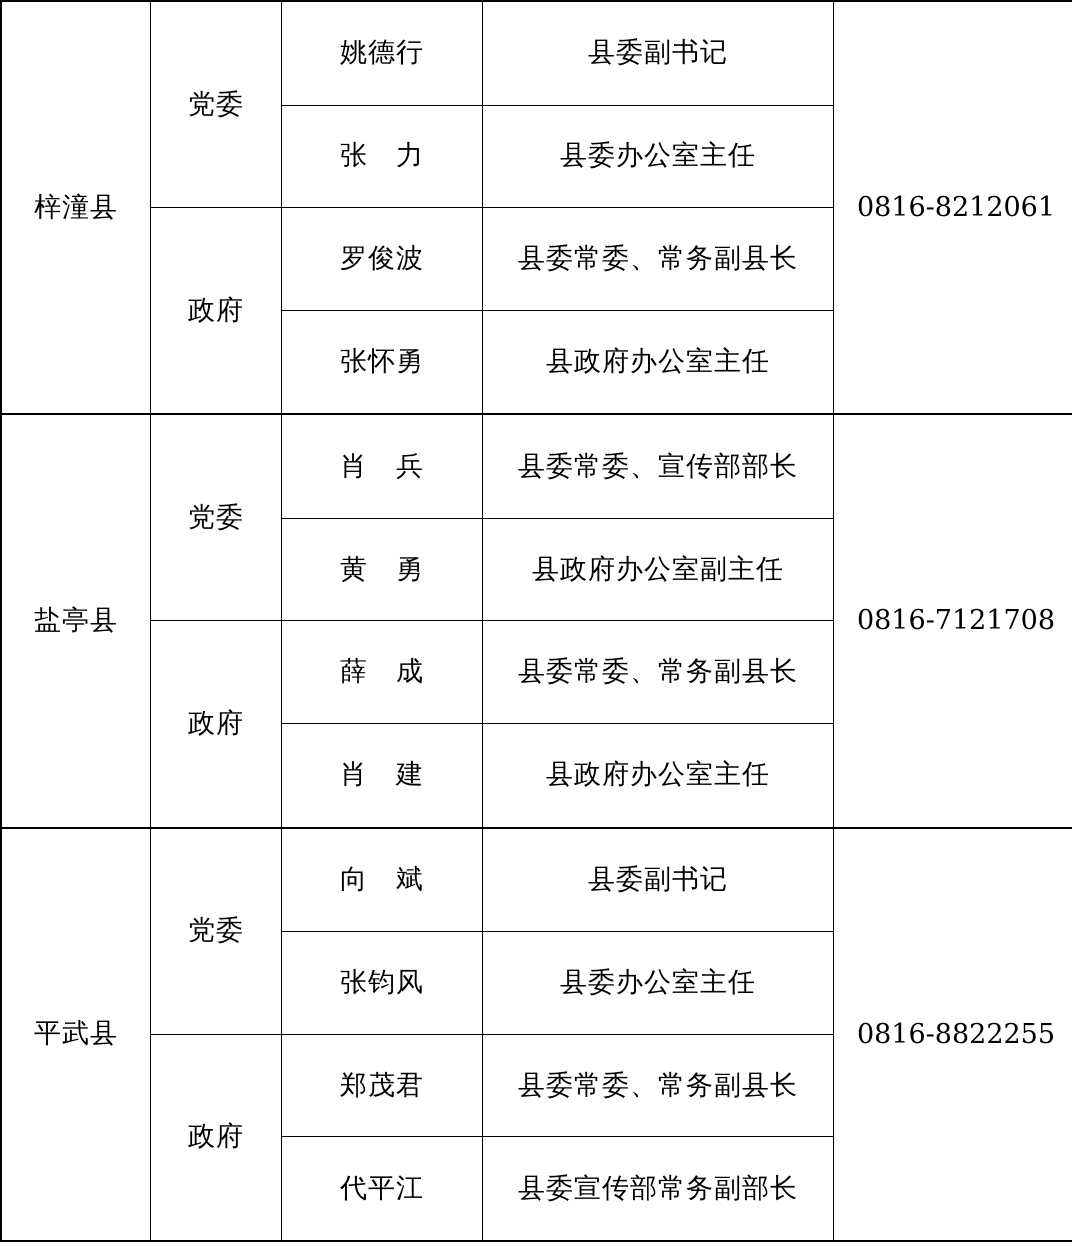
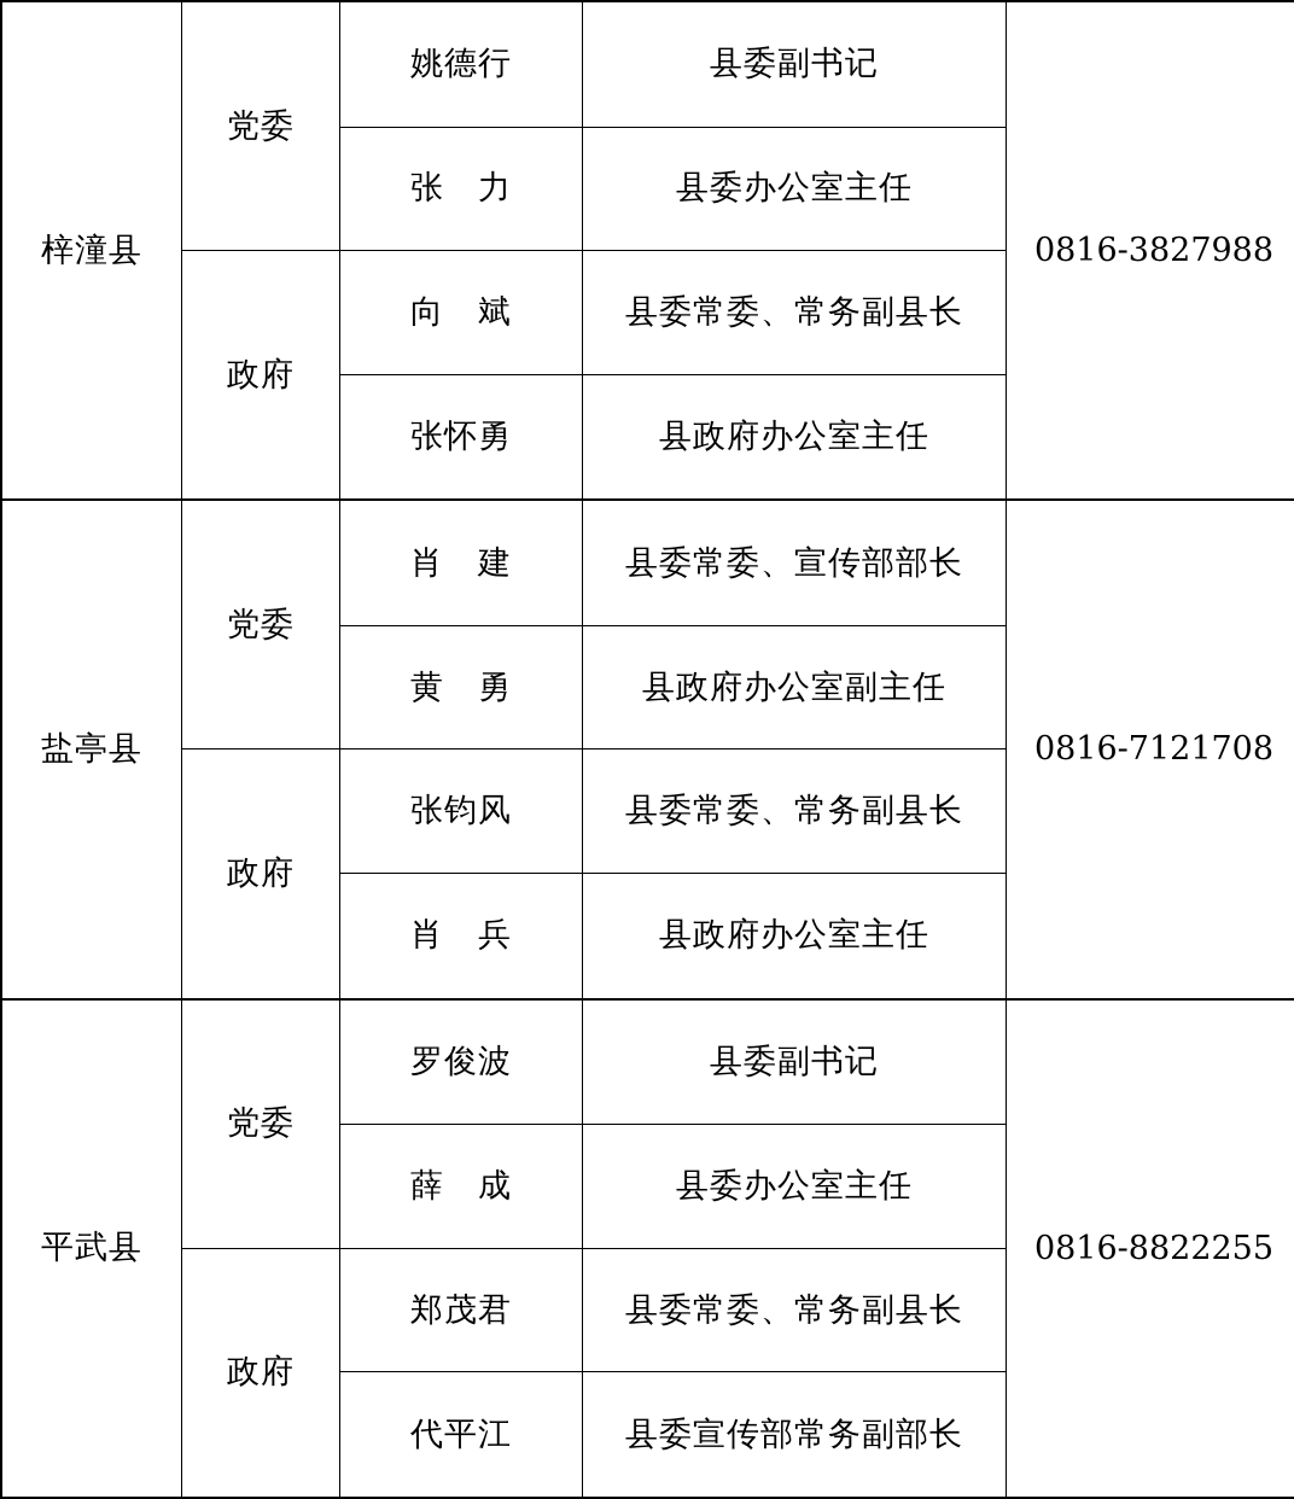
- 梓潼县	党委	姚德行	县委副书记	0816-8212061
+ 梓潼县	党委	姚德行	县委副书记	0816-3827988
  张 力	县委办公室主任
- 政府	罗俊波	县委常委、常务副县长
+ 政府	向 斌	县委常委、常务副县长
  张怀勇	县政府办公室主任
- 盐亭县	党委	肖 兵	县委常委、宣传部部长	0816-7121708
+ 盐亭县	党委	肖 建	县委常委、宣传部部长	0816-7121708
  黄 勇	县政府办公室副主任
- 政府	薛 成	县委常委、常务副县长
+ 政府	张钧风	县委常委、常务副县长
- 肖 建	县政府办公室主任
+ 肖 兵	县政府办公室主任
- 平武县	党委	向 斌	县委副书记	0816-8822255
+ 平武县	党委	罗俊波	县委副书记	0816-8822255
- 张钧风	县委办公室主任
+ 薛 成	县委办公室主任
  政府	郑茂君	县委常委、常务副县长
  代平江	县委宣传部常务副部长
